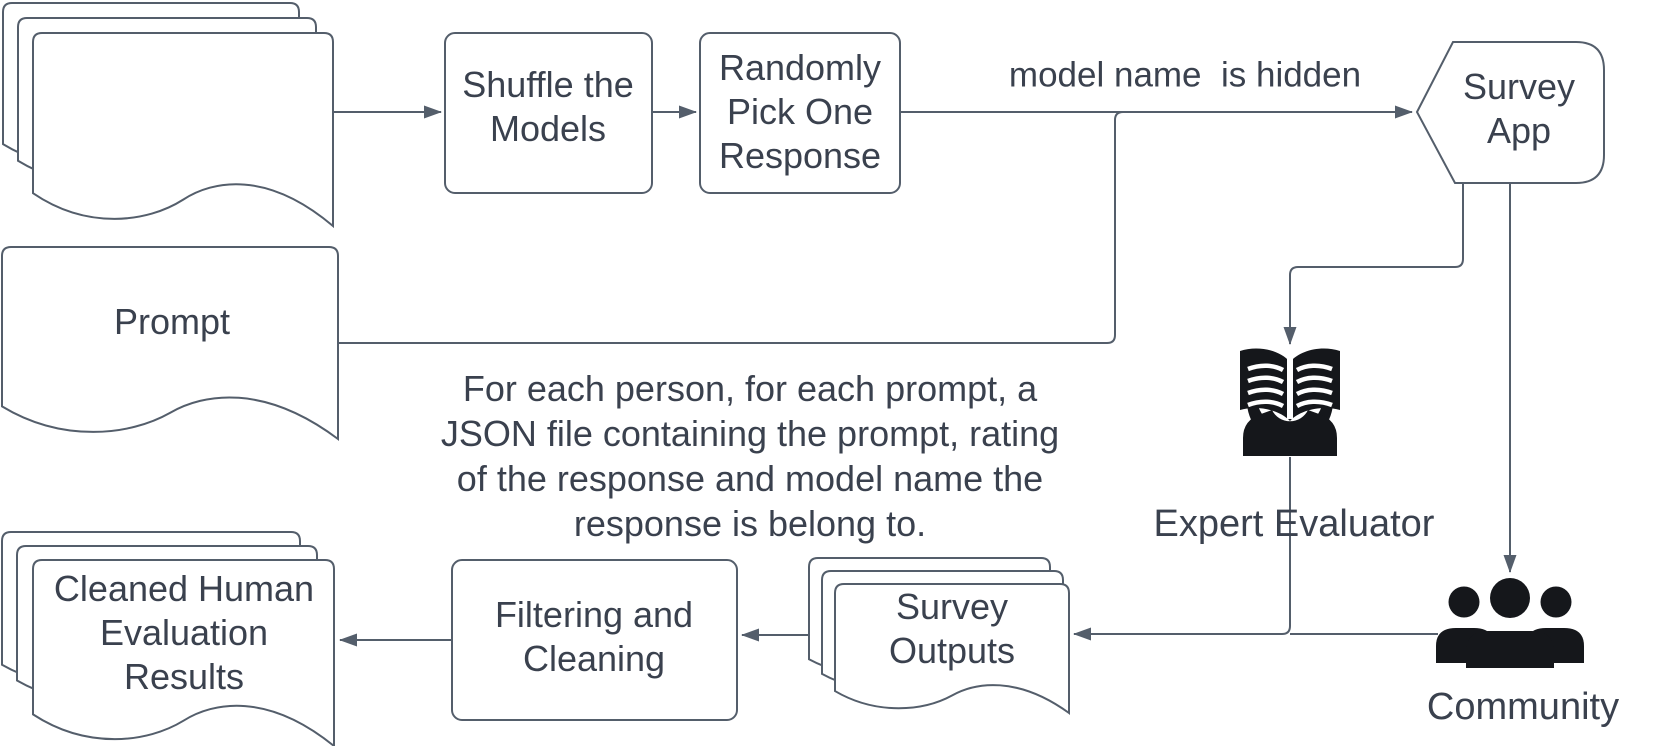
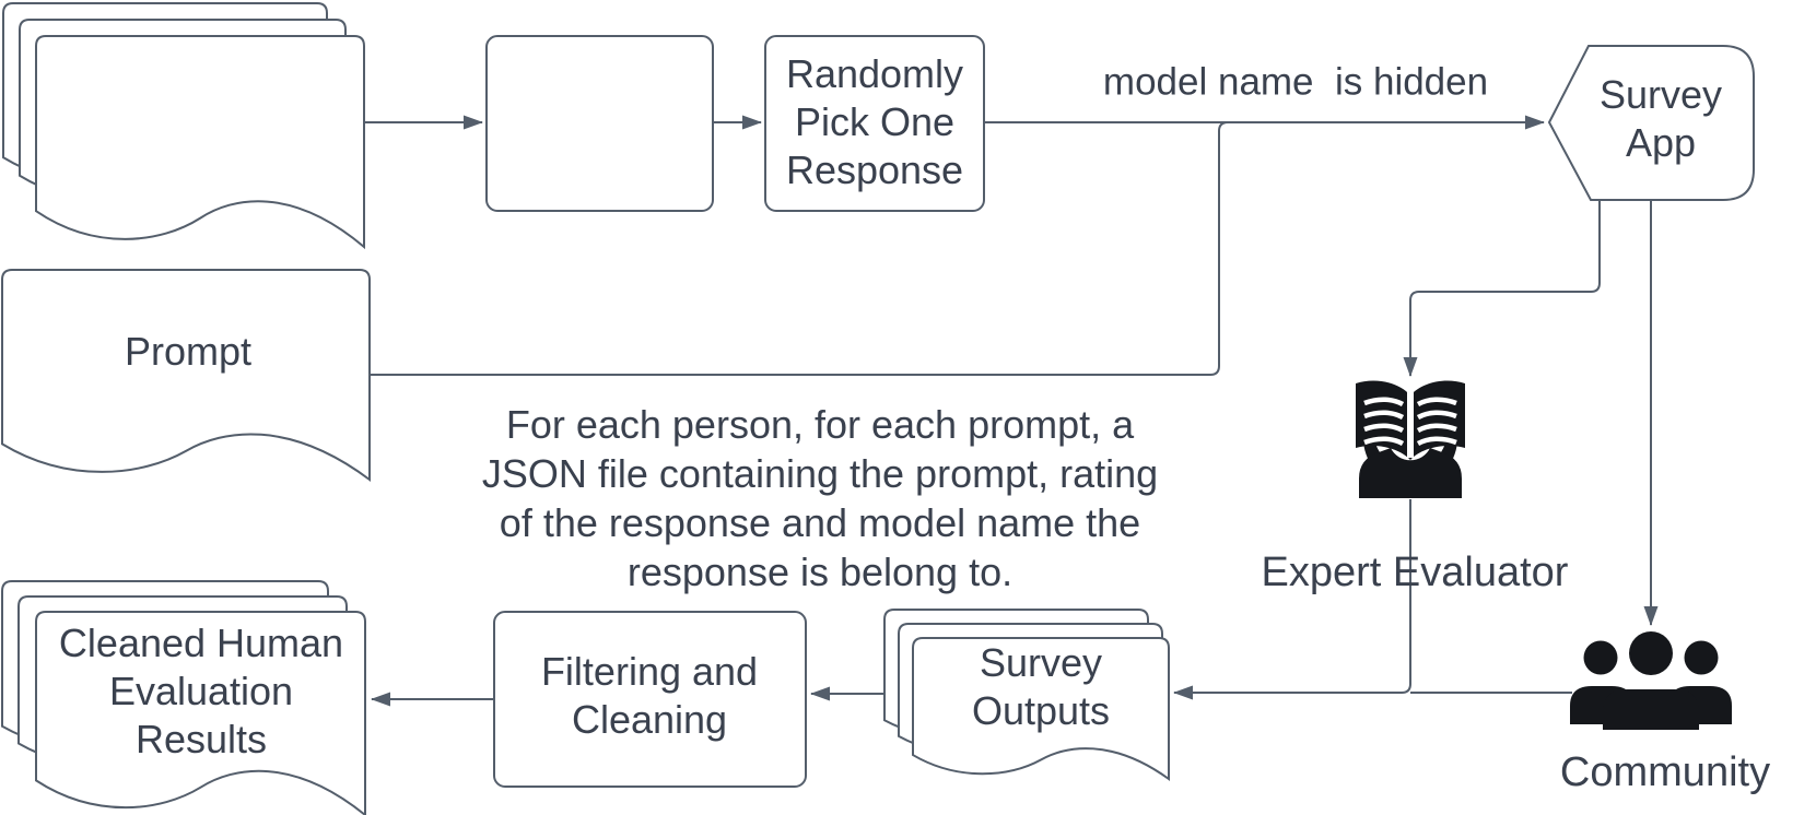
- Shuffle the
- Models
  Randomly
  Pick One
  Response
  model name is hidden
  Survey
  App
  Prompt
  For each person, for each prompt, a
  JSON file containing the prompt, rating
  of the response and model name the
  response is belong to.
  Expert Evaluator
  Community
  Survey
  Outputs
  Filtering and
  Cleaning
  Cleaned Human
  Evaluation
  Results
